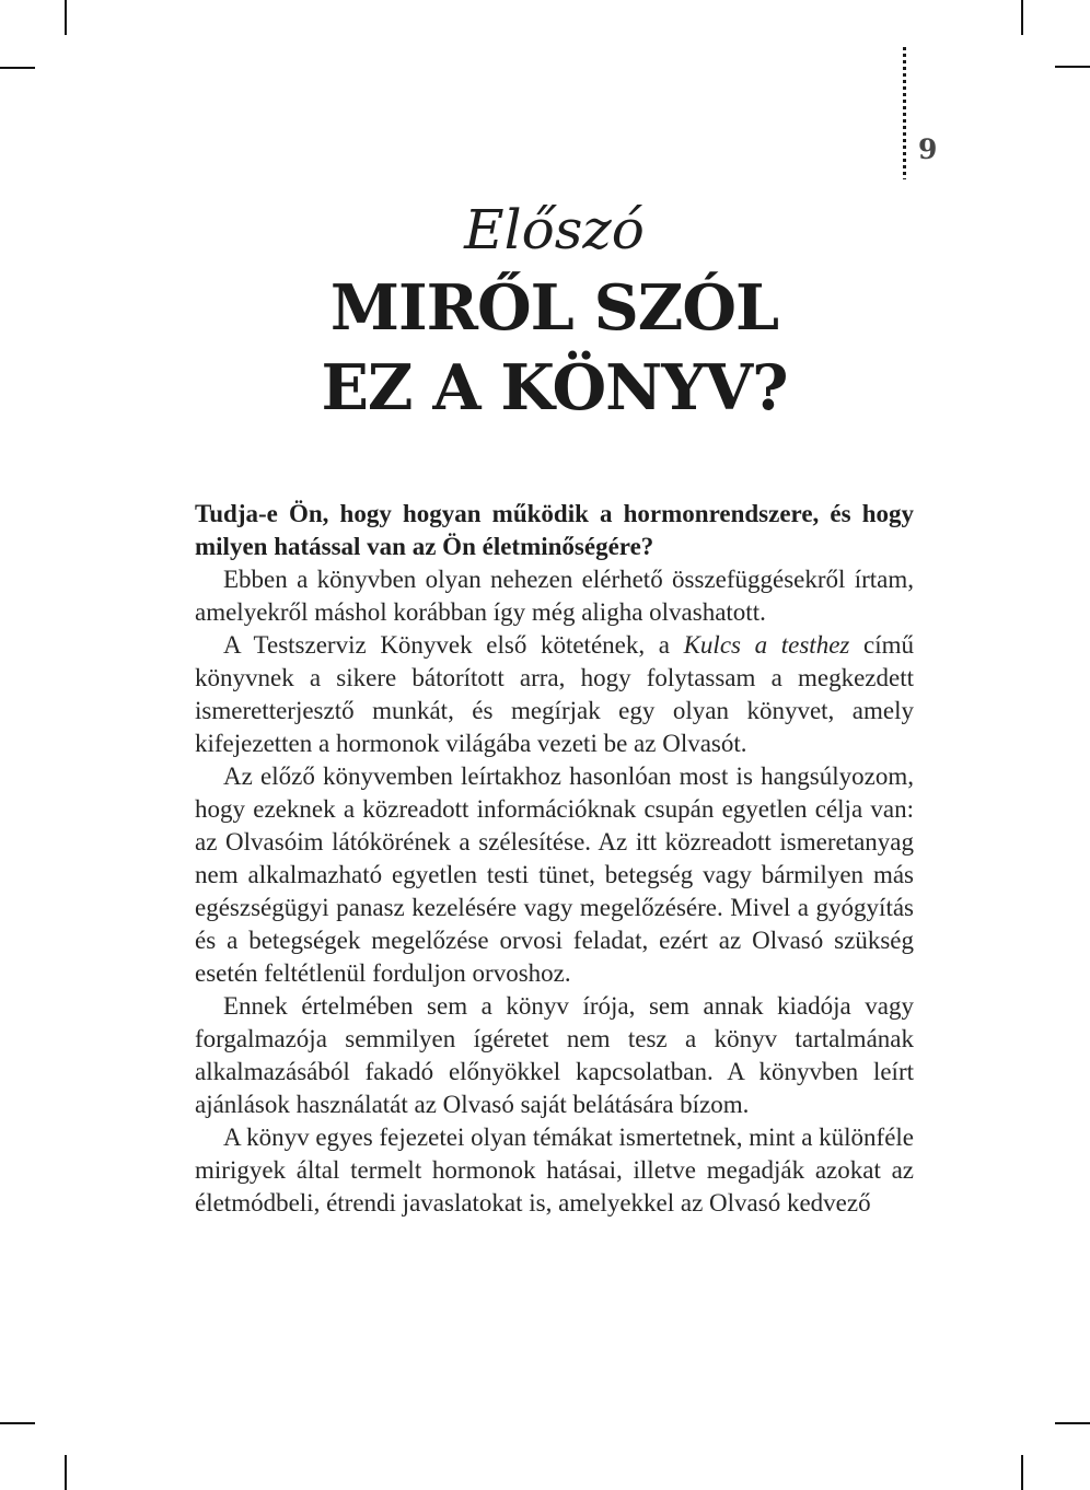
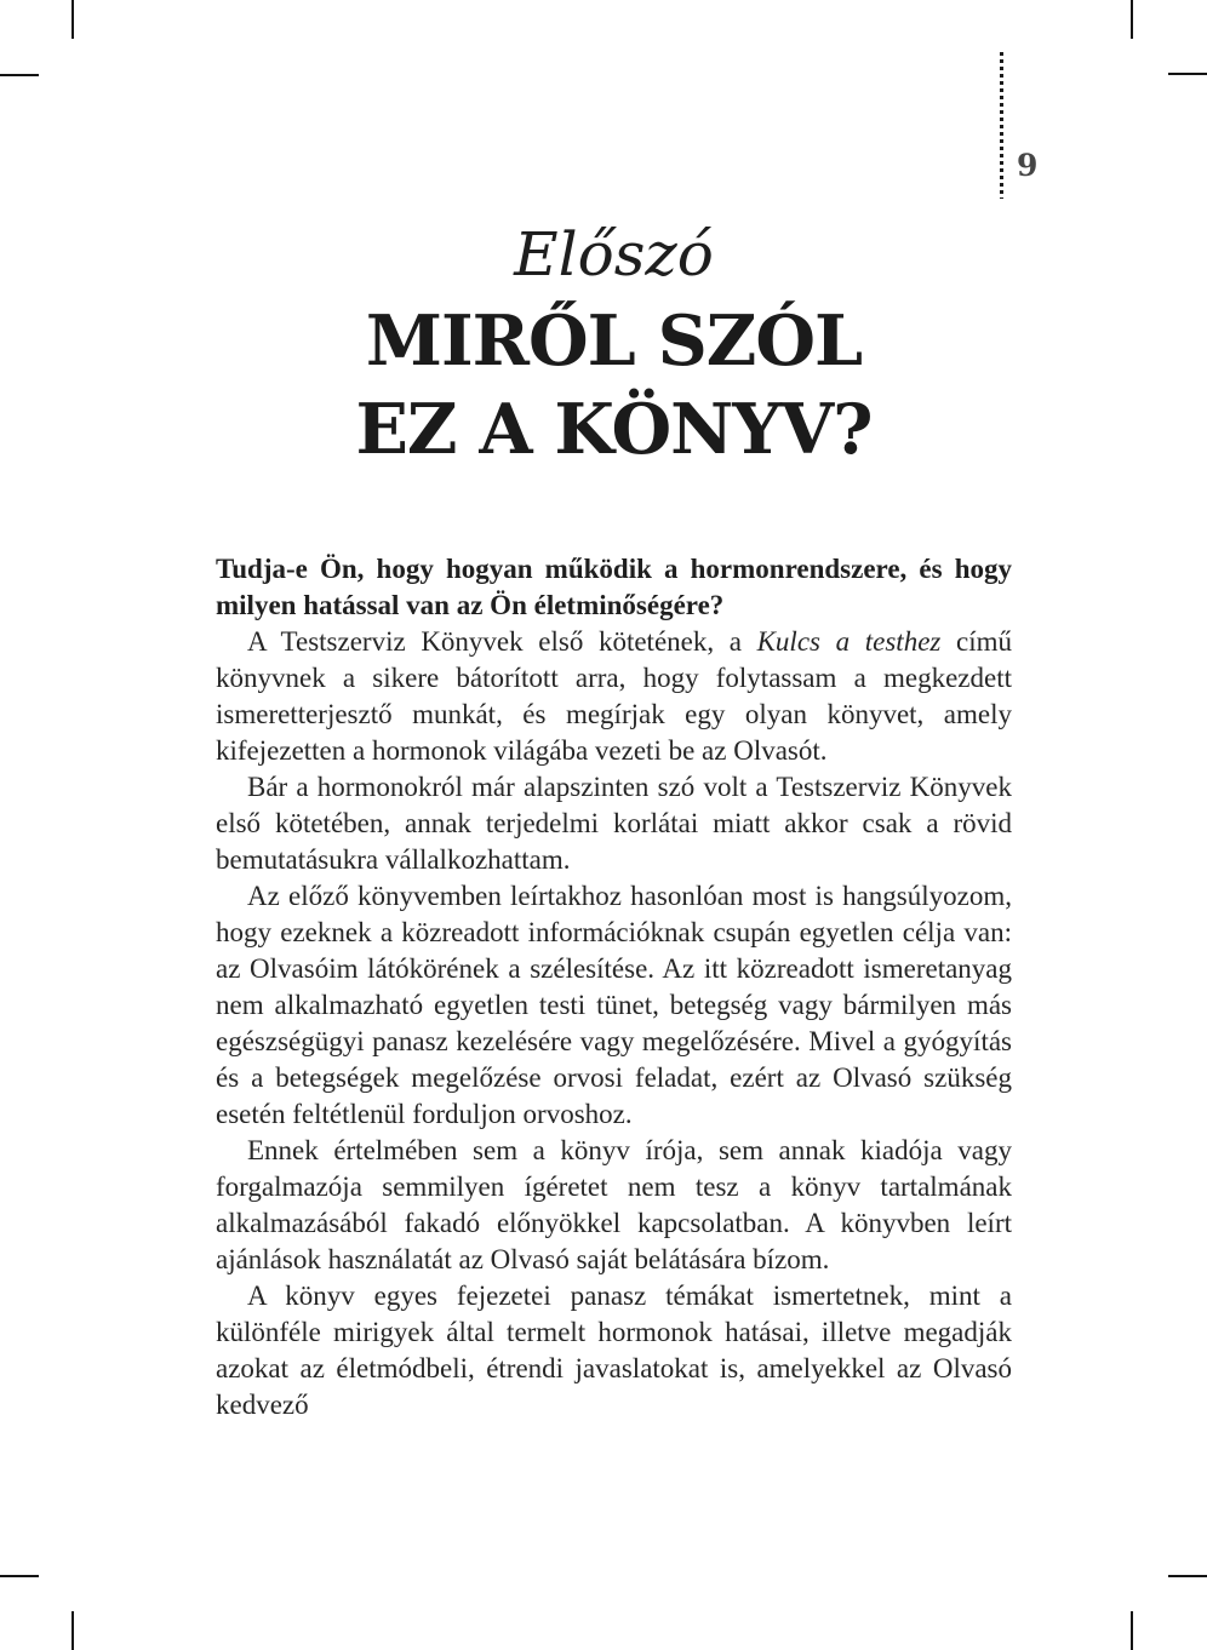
  9
  Előszó
  MIRŐL SZÓL
  EZ A KÖNYV?
  Tudja-e Ön, hogy hogyan működik a hormonrendszere, és hogy milyen hatással van az Ön életminőségére?
- Ebben a könyvben olyan nehezen elérhető összefüggésekről írtam, amelyekről máshol korábban így még aligha olvashatott.
  A Testszerviz Könyvek első kötetének, a Kulcs a testhez című könyvnek a sikere bátorított arra, hogy folytassam a megkezdett ismeretterjesztő munkát, és megírjak egy olyan könyvet, amely kifejezetten a hormonok világába vezeti be az Olvasót.
+ Bár a hormonokról már alapszinten szó volt a Testszerviz Könyvek első kötetében, annak terjedelmi korlátai miatt akkor csak a rövid bemutatásukra vállalkozhattam.
  Az előző könyvemben leírtakhoz hasonlóan most is hangsúlyozom, hogy ezeknek a közreadott információknak csupán egyetlen célja van: az Olvasóim látókörének a szélesítése. Az itt közreadott ismeretanyag nem alkalmazható egyetlen testi tünet, betegség vagy bármilyen más egészségügyi panasz kezelésére vagy megelőzésére. Mivel a gyógyítás és a betegségek megelőzése orvosi feladat, ezért az Olvasó szükség esetén feltétlenül forduljon orvoshoz.
  Ennek értelmében sem a könyv írója, sem annak kiadója vagy forgalmazója semmilyen ígéretet nem tesz a könyv tartalmának alkalmazásából fakadó előnyökkel kapcsolatban. A könyvben leírt ajánlások használatát az Olvasó saját belátására bízom.
- A könyv egyes fejezetei olyan témákat ismertetnek, mint a különféle mirigyek által termelt hormonok hatásai, illetve megadják azokat az életmódbeli, étrendi javaslatokat is, amelyekkel az Olvasó kedvező
+ A könyv egyes fejezetei panasz témákat ismertetnek, mint a különféle mirigyek által termelt hormonok hatásai, illetve megadják azokat az életmódbeli, étrendi javaslatokat is, amelyekkel az Olvasó kedvező
